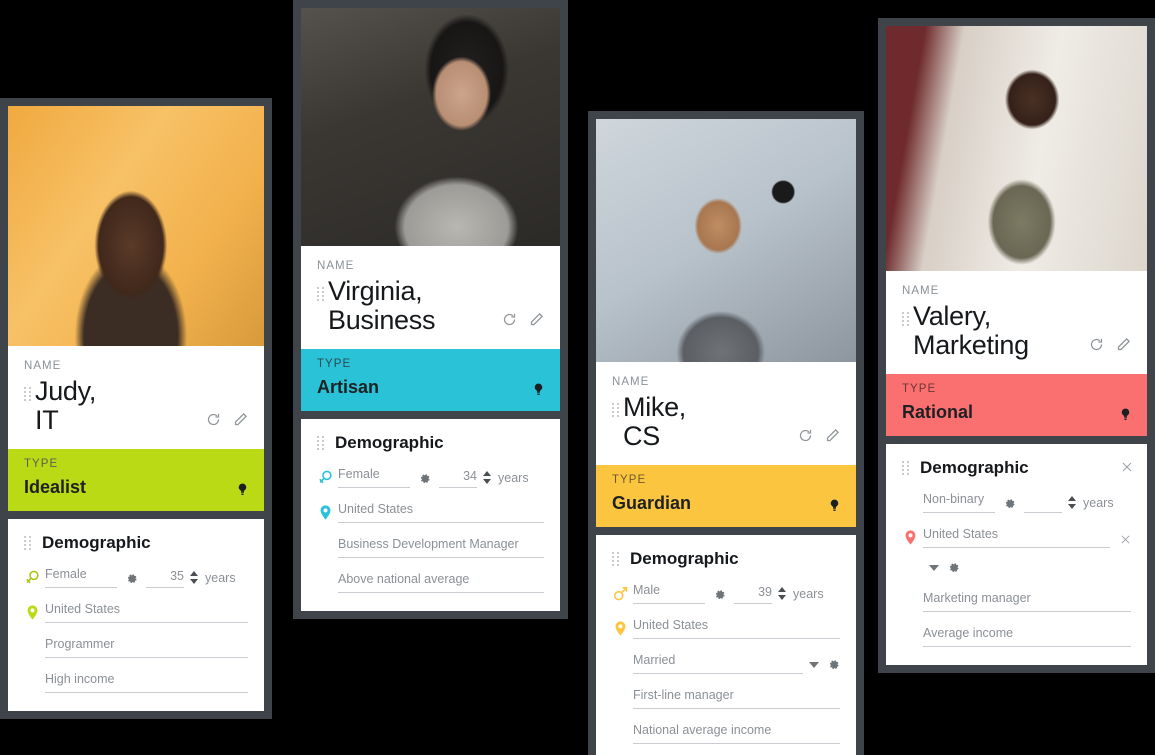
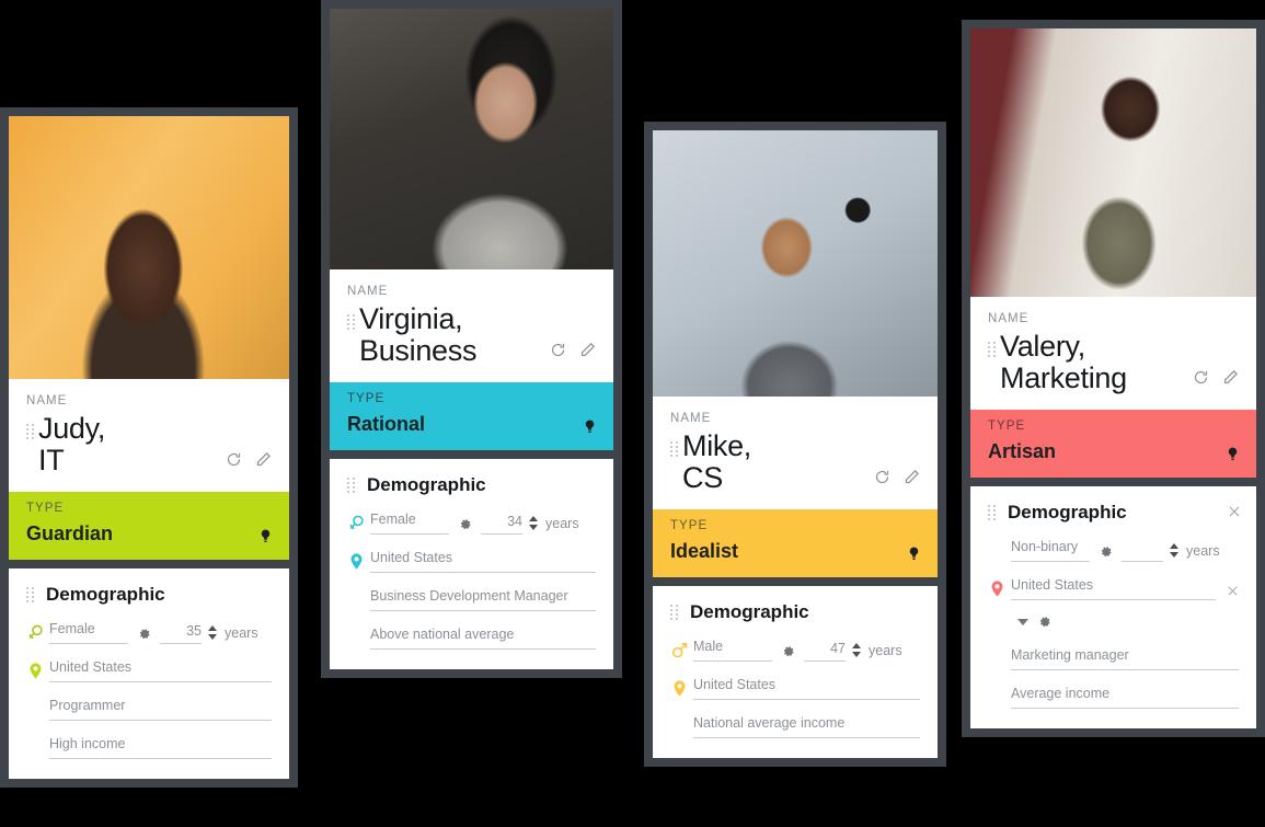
  NAME
  Judy,
  IT
  TYPE
- Idealist
+ Guardian
  Demographic
  Female
  35
  years
  United States
  Programmer
  High income
  NAME
  Virginia,
  Business
  TYPE
- Artisan
+ Rational
  Demographic
  Female
  34
  years
  United States
  Business Development Manager
  Above national average
  NAME
  Mike,
  CS
  TYPE
- Guardian
+ Idealist
  Demographic
  Male
- 39
+ 47
  years
  United States
- Married
- First-line manager
  National average income
  NAME
  Valery,
  Marketing
  TYPE
- Rational
+ Artisan
  Demographic
  Non-binary
  years
  United States
  Marketing manager
  Average income
